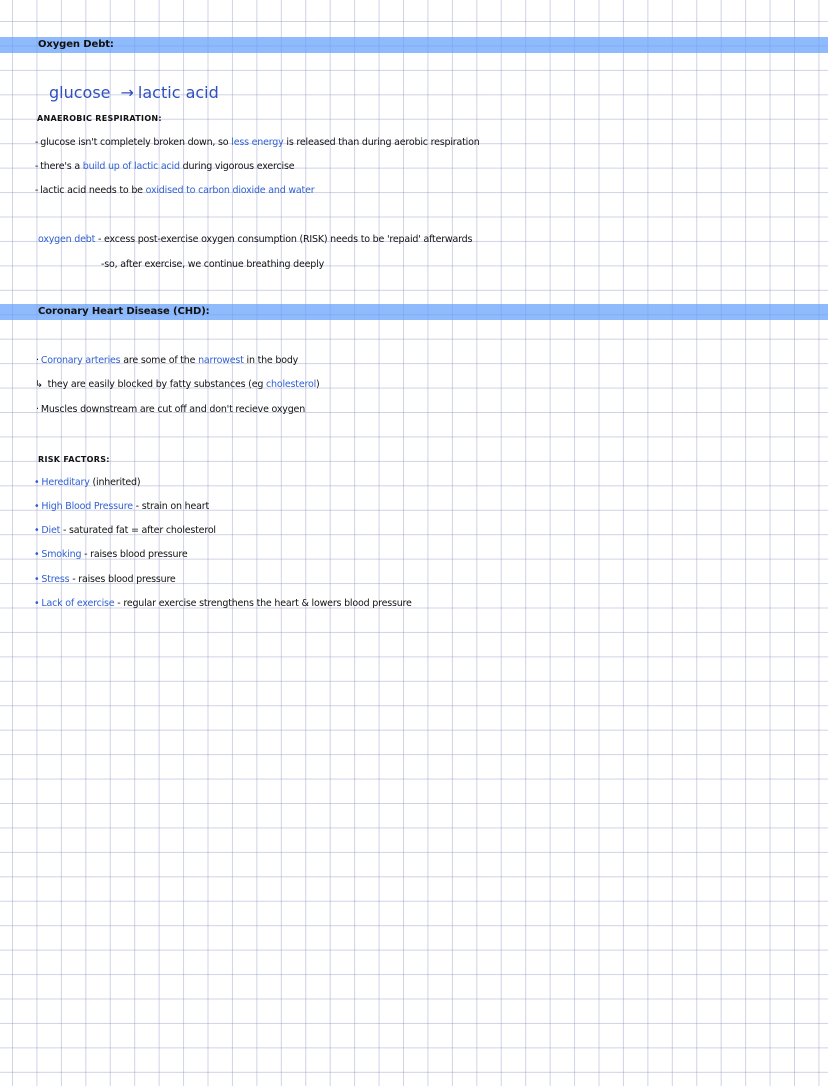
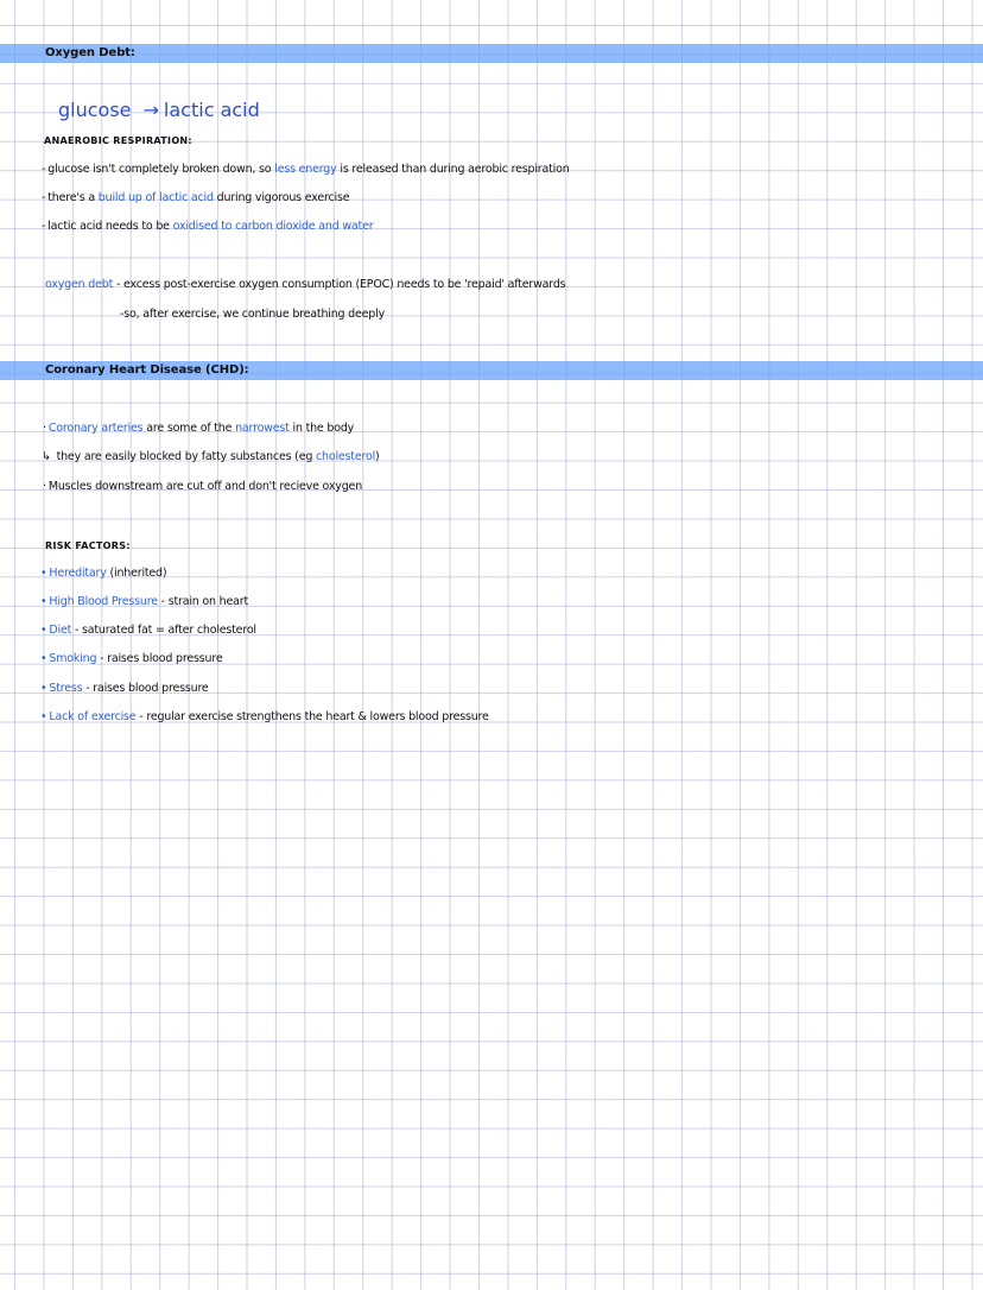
  Oxygen Debt:
  glucose → lactic acid
  ANAEROBIC RESPIRATION:
  - glucose isn't completely broken down, so less energy is released than during aerobic respiration
  - there's a build up of lactic acid during vigorous exercise
  - lactic acid needs to be oxidised to carbon dioxide and water
- oxygen debt - excess post-exercise oxygen consumption (RISK) needs to be 'repaid' afterwards
+ oxygen debt - excess post-exercise oxygen consumption (EPOC) needs to be 'repaid' afterwards
  -so, after exercise, we continue breathing deeply
  Coronary Heart Disease (CHD):
  · Coronary arteries are some of the narrowest in the body
  ↳ they are easily blocked by fatty substances (eg cholesterol)
  · Muscles downstream are cut off and don't recieve oxygen
  RISK FACTORS:
  • Hereditary (inherited)
  • High Blood Pressure - strain on heart
  • Diet - saturated fat = after cholesterol
  • Smoking - raises blood pressure
  • Stress - raises blood pressure
  • Lack of exercise - regular exercise strengthens the heart & lowers blood pressure
